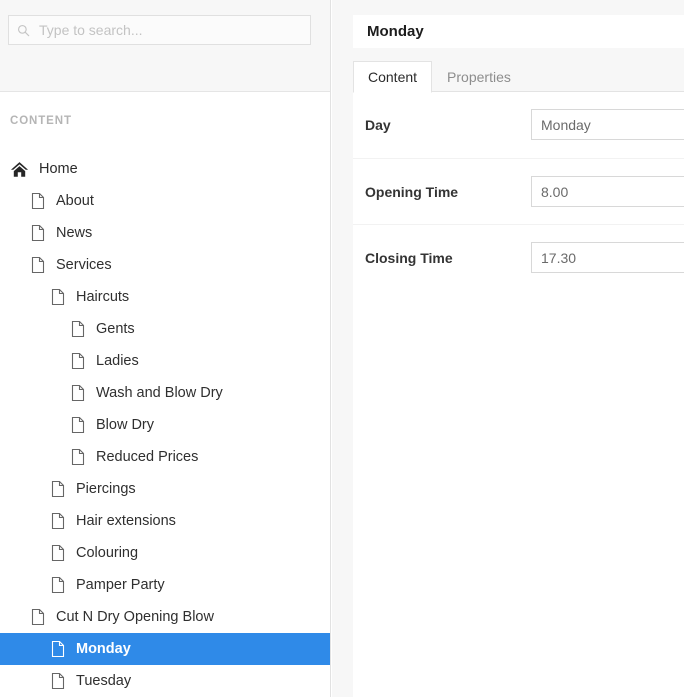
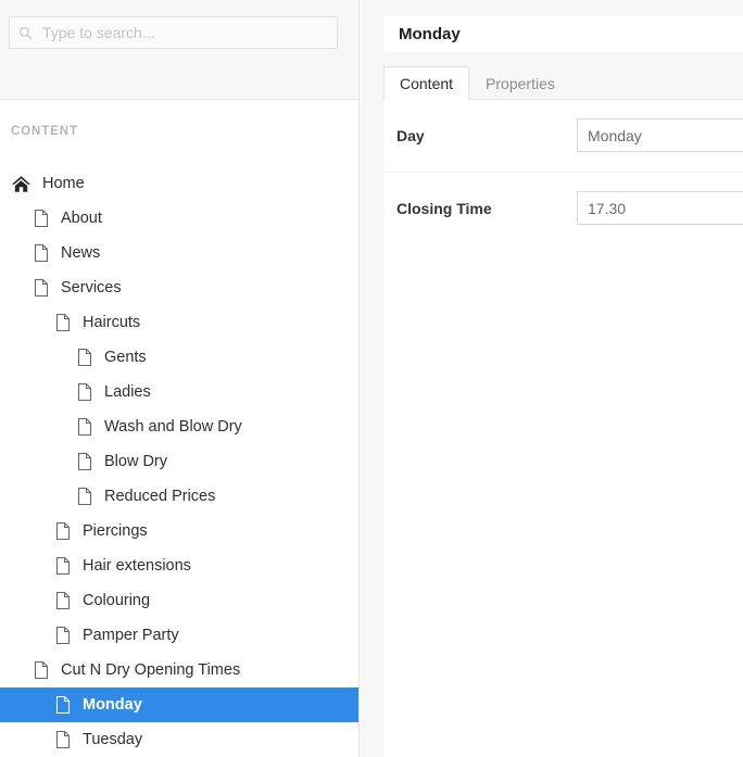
  Type to search...
  CONTENT
  Home
  About
  News
  Services
  Haircuts
  Gents
  Ladies
  Wash and Blow Dry
  Blow Dry
  Reduced Prices
  Piercings
  Hair extensions
  Colouring
  Pamper Party
- Cut N Dry Opening Blow
+ Cut N Dry Opening Times
  Monday
  Tuesday
  Monday
  Content
  Properties
  Day
  Monday
- Opening Time
- 8.00
  Closing Time
  17.30
